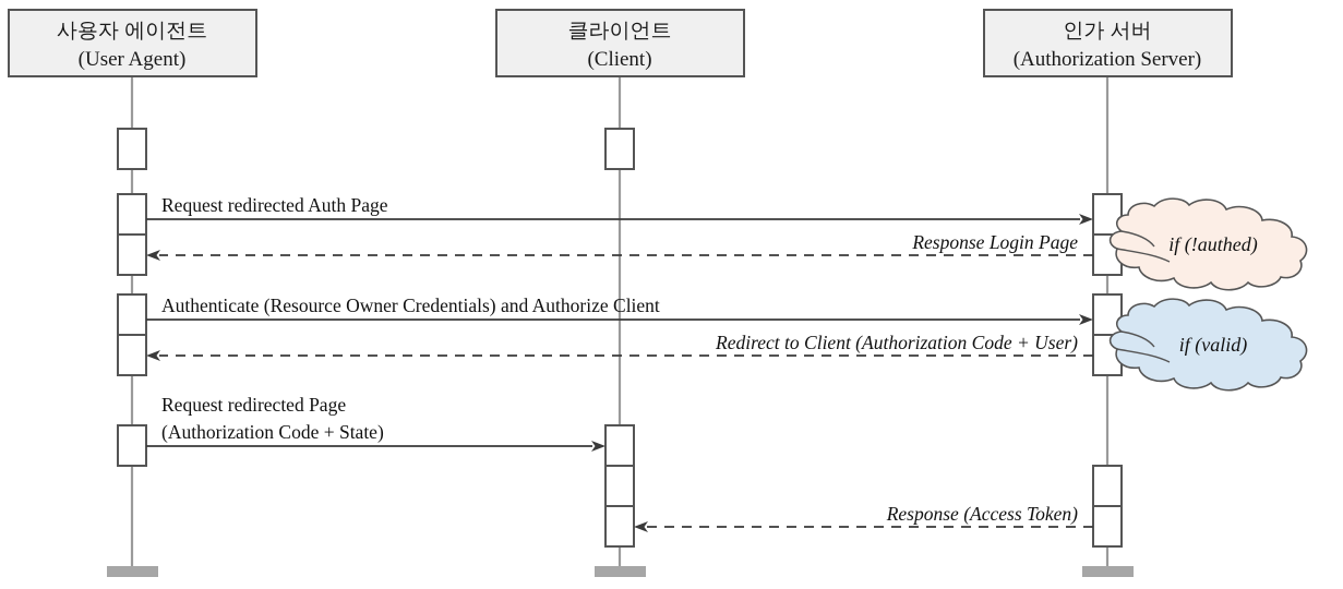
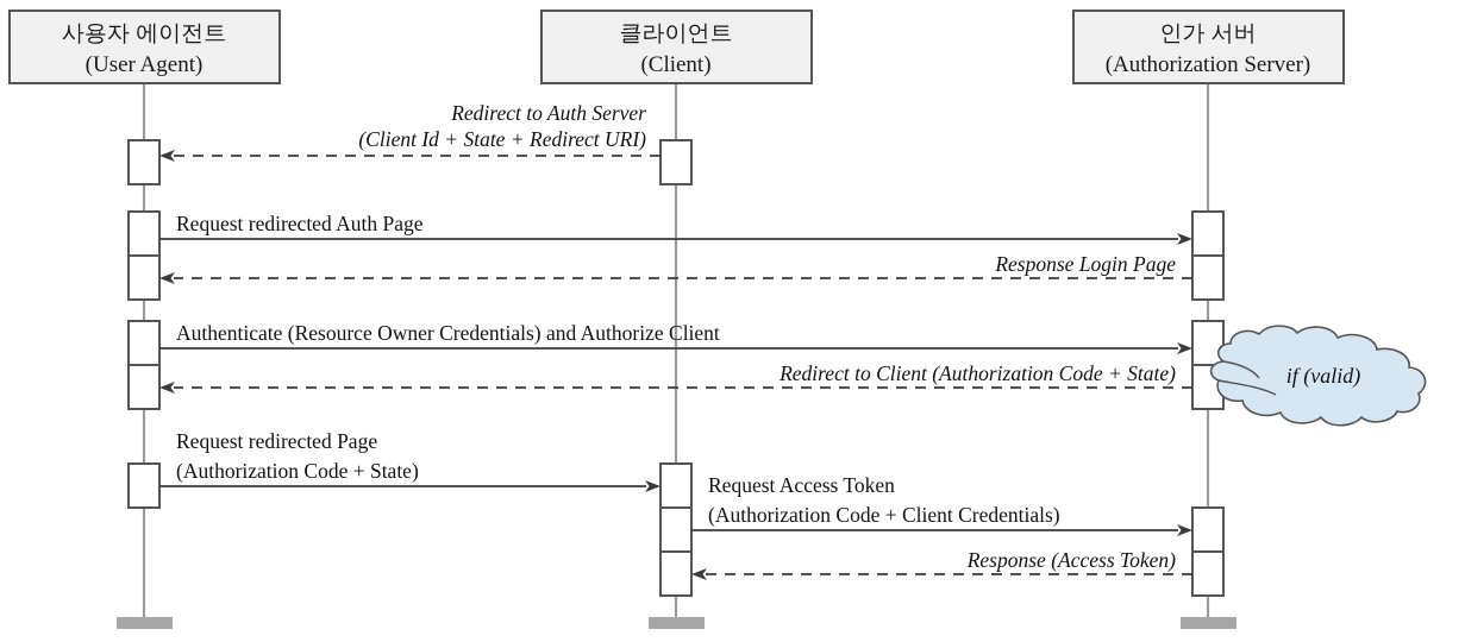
  사용자 에이전트
  (User Agent)
  클라이언트
  (Client)
  인가 서버
  (Authorization Server)
+ Redirect to Auth Server
+ (Client Id + State + Redirect URI)
  Request redirected Auth Page
  Response Login Page
  Authenticate (Resource Owner Credentials) and Authorize Client
- Redirect to Client (Authorization Code + User)
+ Redirect to Client (Authorization Code + State)
  Request redirected Page
  (Authorization Code + State)
+ Request Access Token
+ (Authorization Code + Client Credentials)
  Response (Access Token)
- if (!authed)
  if (valid)
